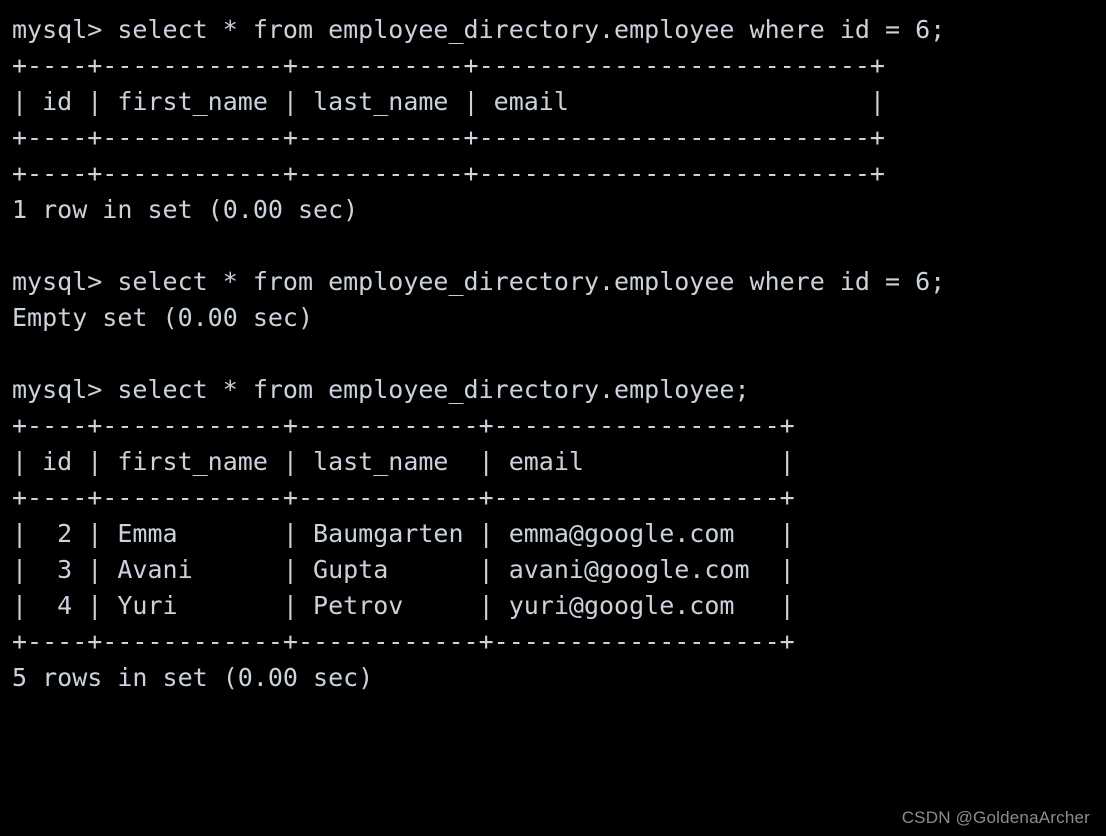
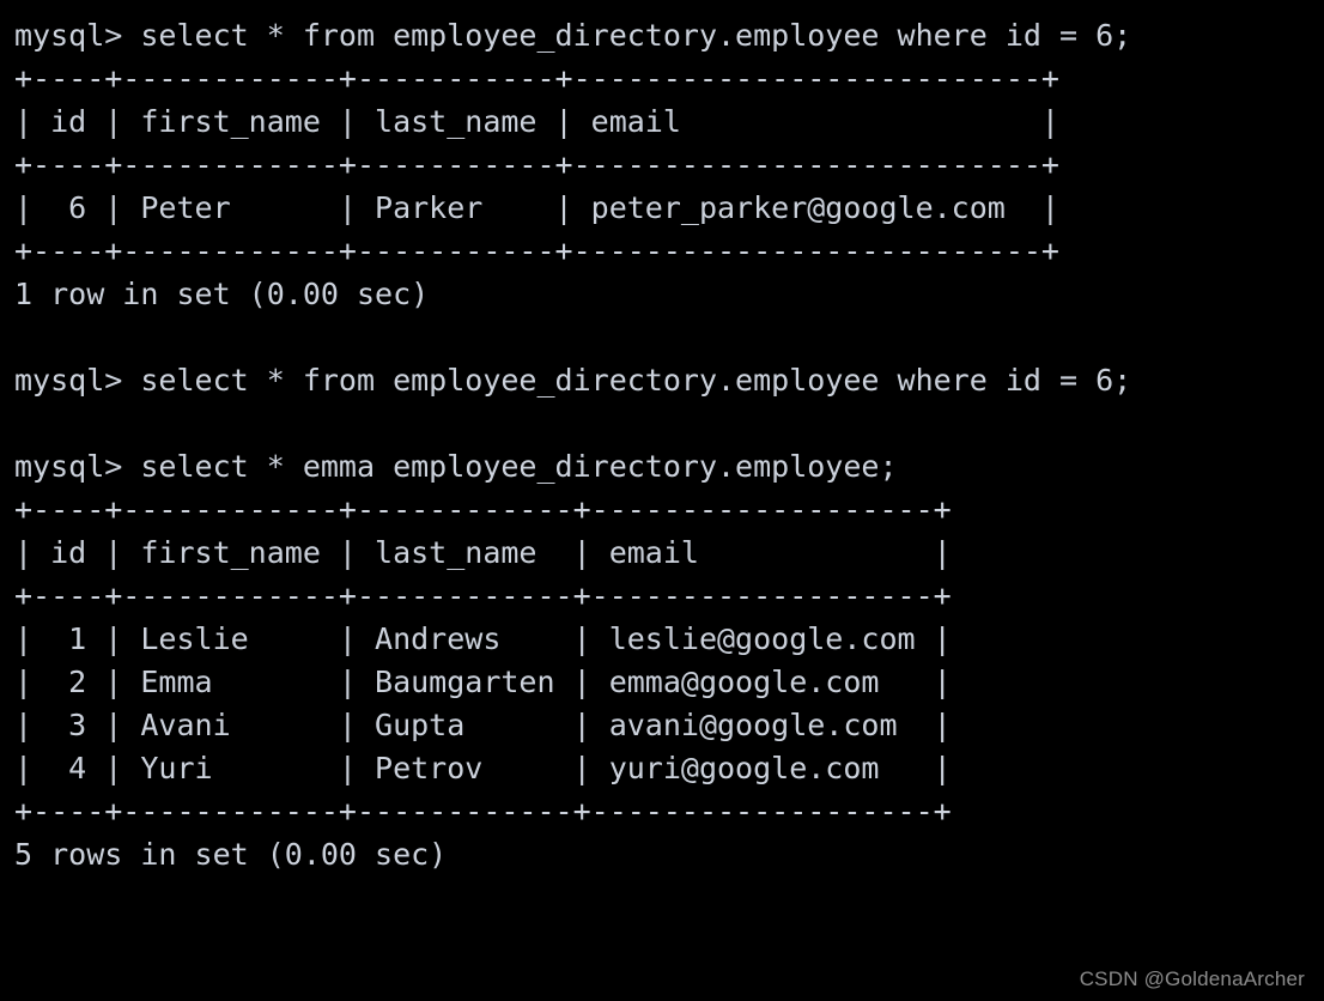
  mysql> select * from employee_directory.employee where id = 6;
  +----+------------+-----------+--------------------------+
  | id | first_name | last_name | email |
  +----+------------+-----------+--------------------------+
+ | 6 | Peter | Parker | peter_parker@google.com |
  +----+------------+-----------+--------------------------+
  1 row in set (0.00 sec)
  mysql> select * from employee_directory.employee where id = 6;
- Empty set (0.00 sec)
- mysql> select * from employee_directory.employee;
+ mysql> select * emma employee_directory.employee;
  +----+------------+------------+-------------------+
  | id | first_name | last_name | email |
  +----+------------+------------+-------------------+
+ | 1 | Leslie | Andrews | leslie@google.com |
  | 2 | Emma | Baumgarten | emma@google.com |
  | 3 | Avani | Gupta | avani@google.com |
  | 4 | Yuri | Petrov | yuri@google.com |
  +----+------------+------------+-------------------+
  5 rows in set (0.00 sec)
  CSDN @GoldenaArcher
